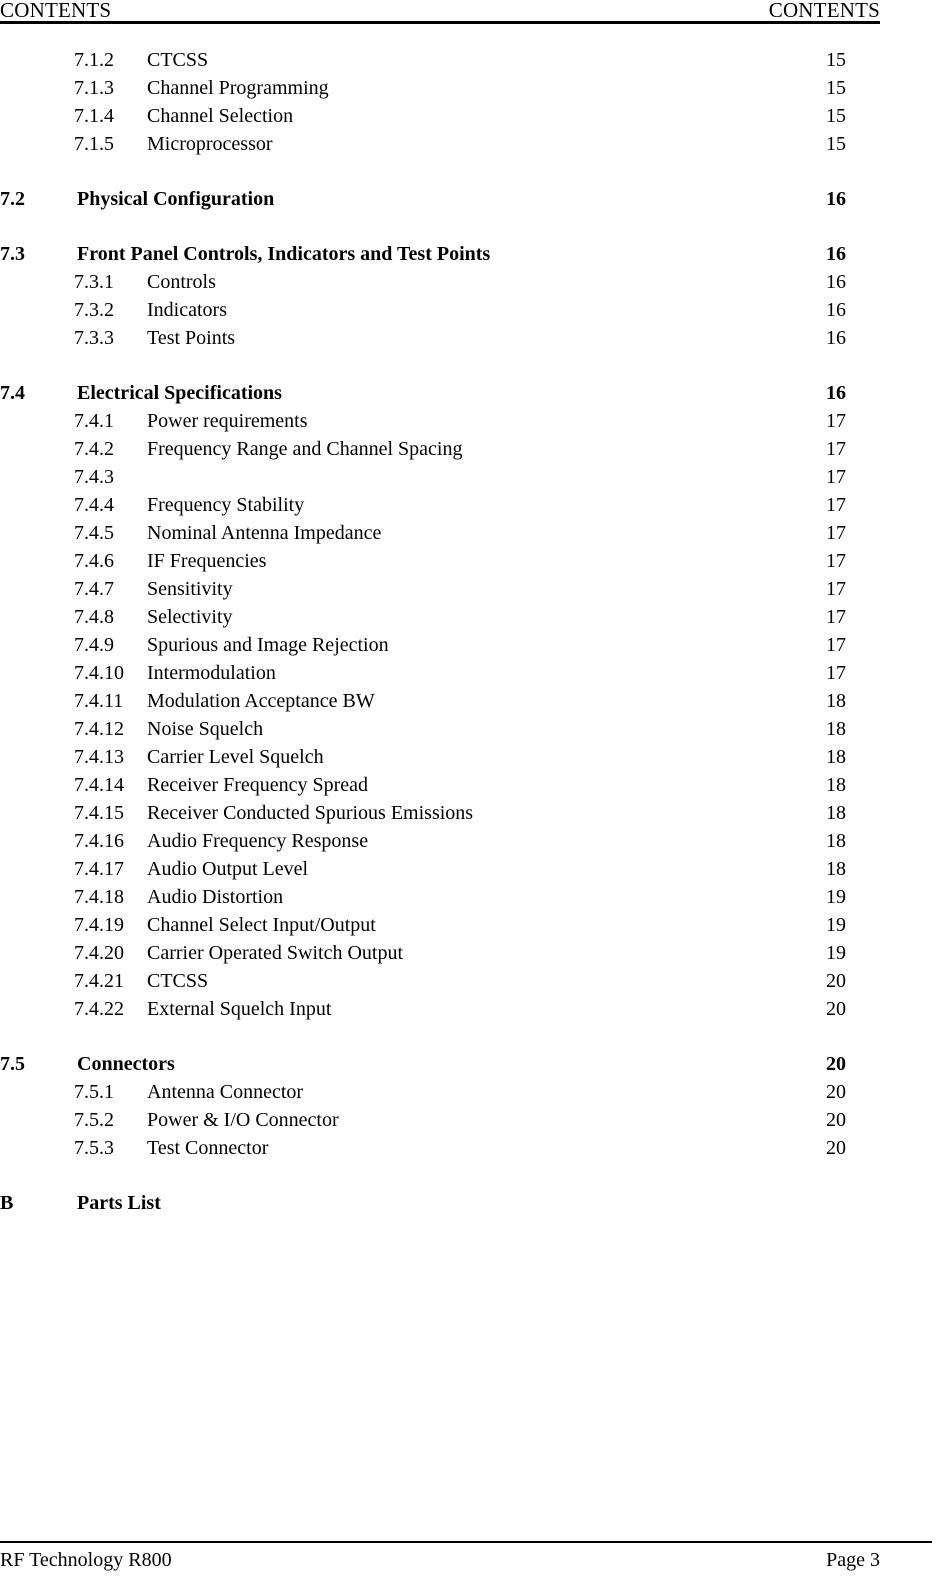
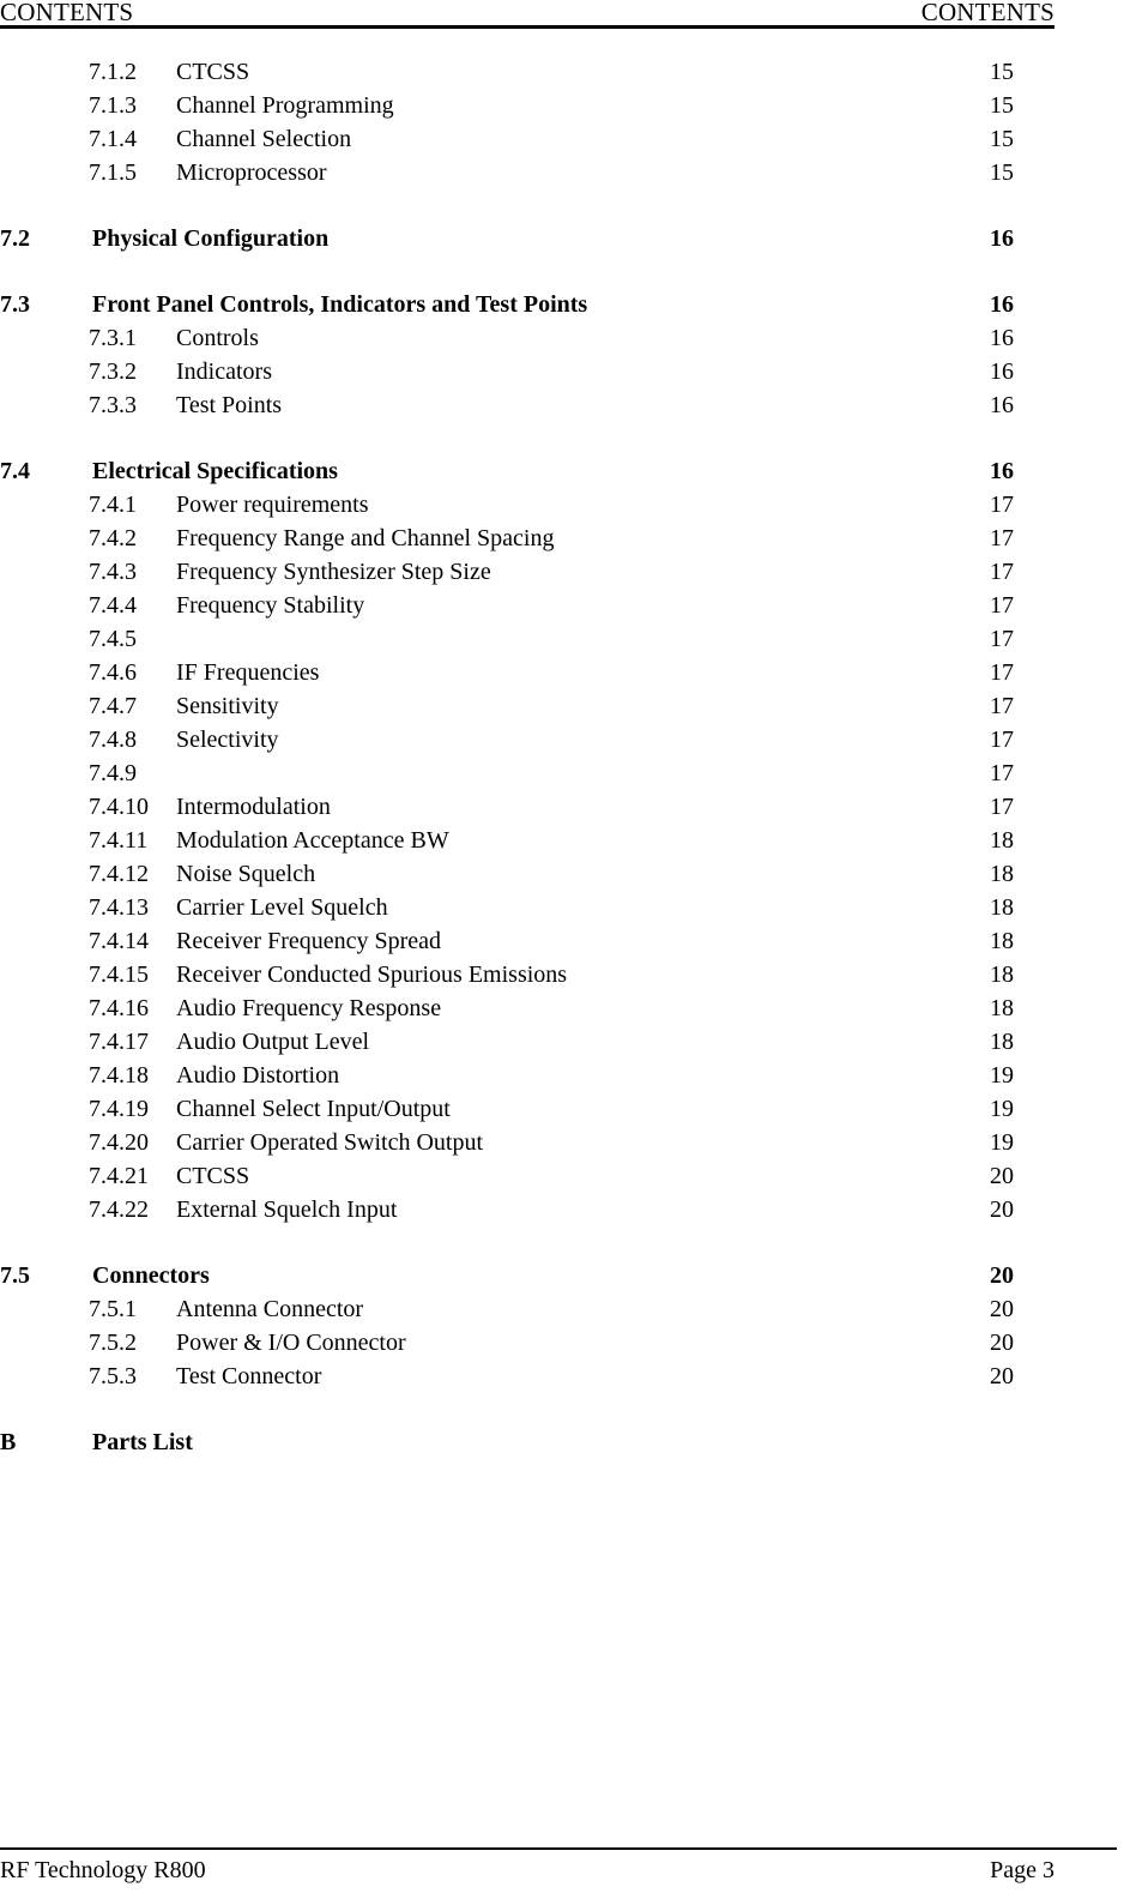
  CONTENTS
  CONTENTS
  7.1.2
  CTCSS
  15
  7.1.3
  Channel Programming
  15
  7.1.4
  Channel Selection
  15
  7.1.5
  Microprocessor
  15
  7.2
  Physical Configuration
  16
  7.3
  Front Panel Controls, Indicators and Test Points
  16
  7.3.1
  Controls
  16
  7.3.2
  Indicators
  16
  7.3.3
  Test Points
  16
  7.4
  Electrical Specifications
  16
  7.4.1
  Power requirements
  17
  7.4.2
  Frequency Range and Channel Spacing
  17
  7.4.3
+ Frequency Synthesizer Step Size
  17
  7.4.4
  Frequency Stability
  17
  7.4.5
- Nominal Antenna Impedance
  17
  7.4.6
  IF Frequencies
  17
  7.4.7
  Sensitivity
  17
  7.4.8
  Selectivity
  17
  7.4.9
- Spurious and Image Rejection
  17
  7.4.10
  Intermodulation
  17
  7.4.11
  Modulation Acceptance BW
  18
  7.4.12
  Noise Squelch
  18
  7.4.13
  Carrier Level Squelch
  18
  7.4.14
  Receiver Frequency Spread
  18
  7.4.15
  Receiver Conducted Spurious Emissions
  18
  7.4.16
  Audio Frequency Response
  18
  7.4.17
  Audio Output Level
  18
  7.4.18
  Audio Distortion
  19
  7.4.19
  Channel Select Input/Output
  19
  7.4.20
  Carrier Operated Switch Output
  19
  7.4.21
  CTCSS
  20
  7.4.22
  External Squelch Input
  20
  7.5
  Connectors
  20
  7.5.1
  Antenna Connector
  20
  7.5.2
  Power & I/O Connector
  20
  7.5.3
  Test Connector
  20
  B
  Parts List
  RF Technology R800
  Page 3
